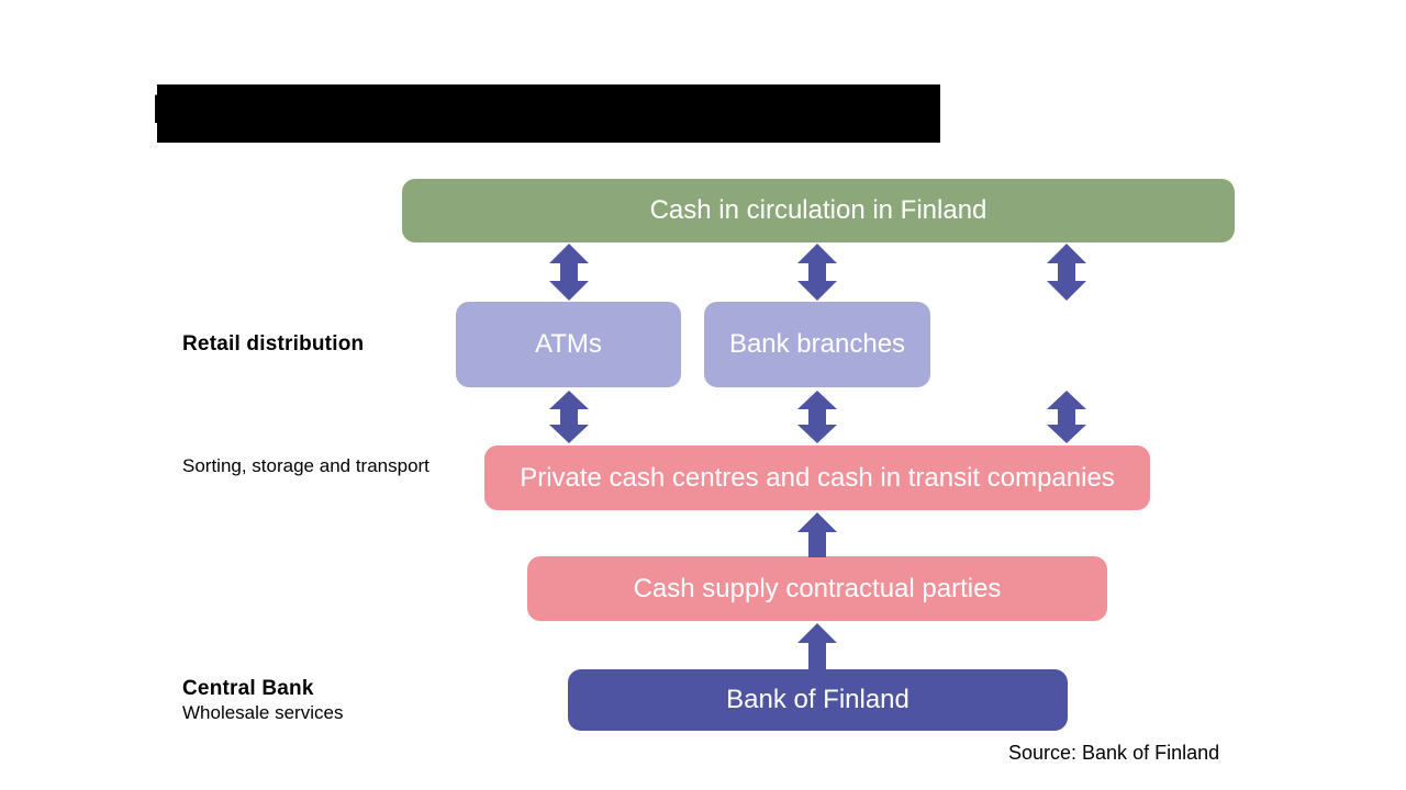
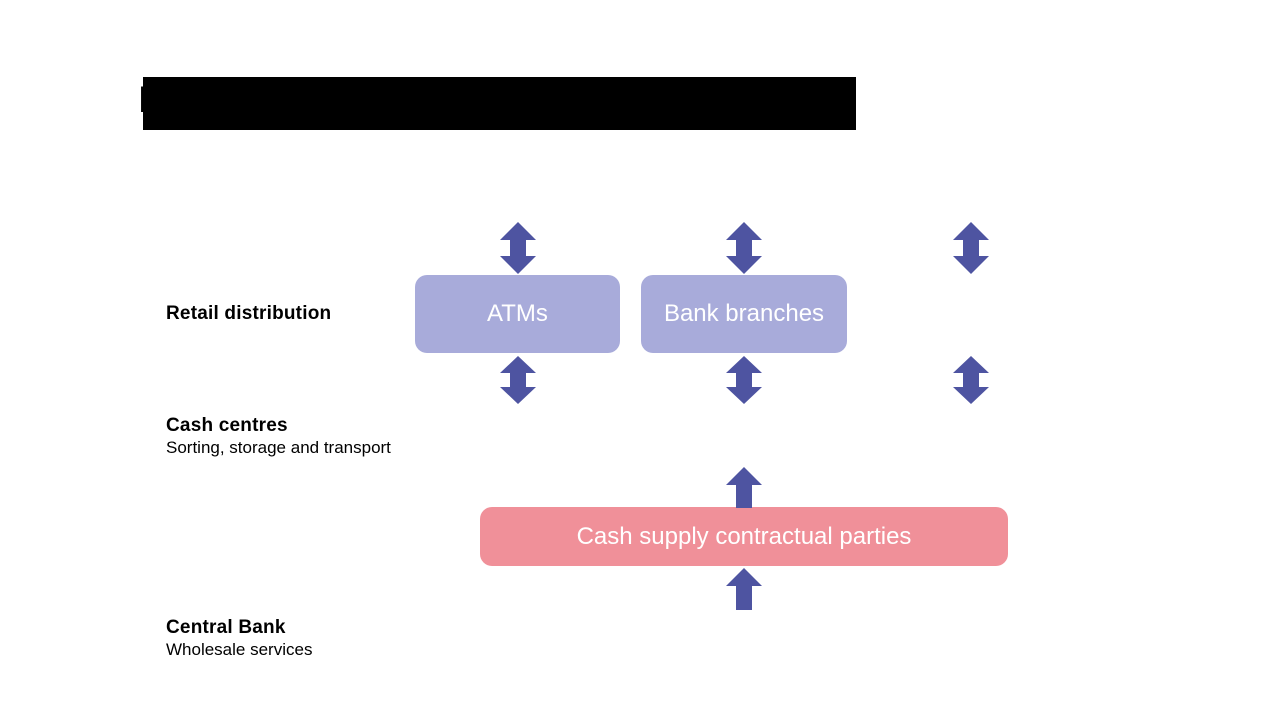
- Cash in circulation in Finland
  ATMs
  Bank branches
- Private cash centres and cash in transit companies
  Cash supply contractual parties
- Bank of Finland
  Retail distribution
+ Cash centres
  Sorting, storage and transport
  Central Bank
  Wholesale services
- Source: Bank of Finland
